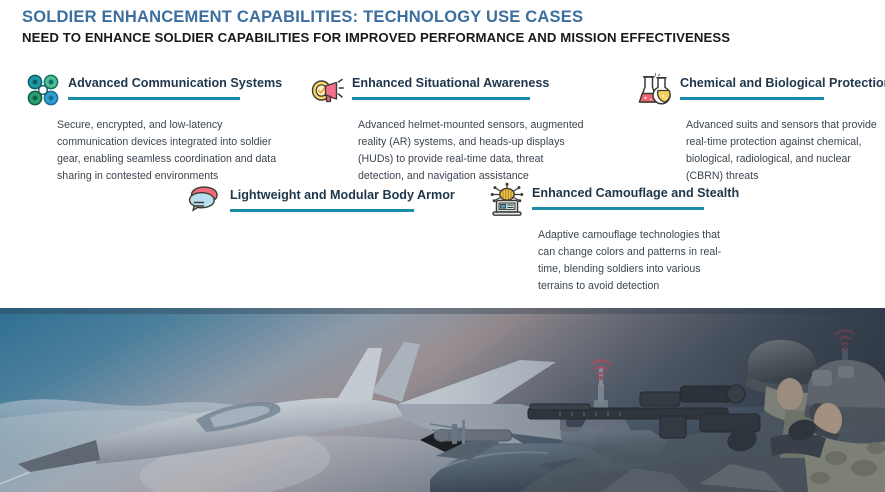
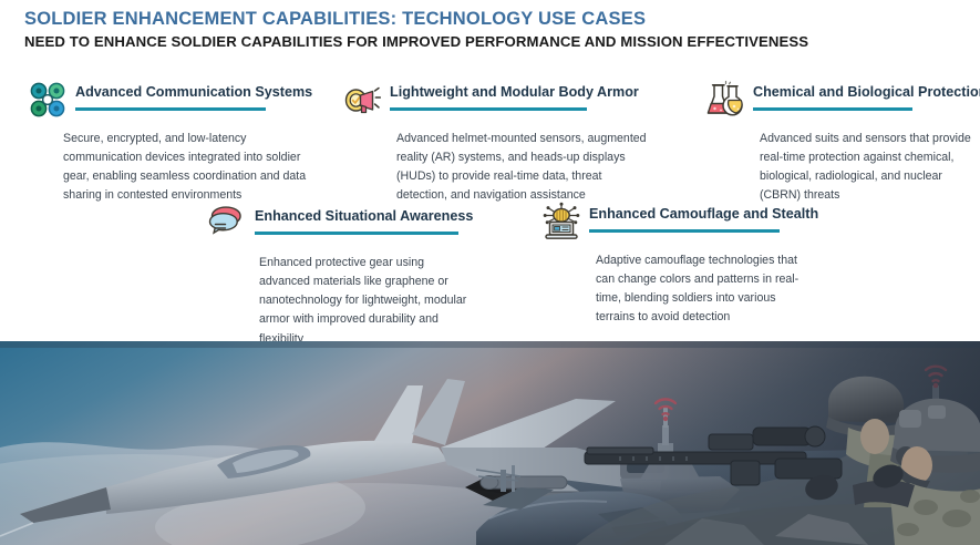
  SOLDIER ENHANCEMENT CAPABILITIES: TECHNOLOGY USE CASES
  NEED TO ENHANCE SOLDIER CAPABILITIES FOR IMPROVED PERFORMANCE AND MISSION EFFECTIVENESS
  Advanced Communication Systems
  Secure, encrypted, and low-latency communication devices integrated into soldier gear, enabling seamless coordination and data sharing in contested environments
- Enhanced Situational Awareness
+ Lightweight and Modular Body Armor
  Advanced helmet-mounted sensors, augmented reality (AR) systems, and heads-up displays (HUDs) to provide real-time data, threat detection, and navigation assistance
  Chemical and Biological Protectio
  Advanced suits and sensors that provide real-time protection against chemical, biological, radiological, and nuclear (CBRN) threats
- Lightweight and Modular Body Armor
+ Enhanced Situational Awareness
+ Enhanced protective gear using advanced materials like graphene or nanotechnology for lightweight, modular armor with improved durability and flexibility
  Enhanced Camouflage and Stealth
  Adaptive camouflage technologies that can change colors and patterns in real-time, blending soldiers into various terrains to avoid detection
